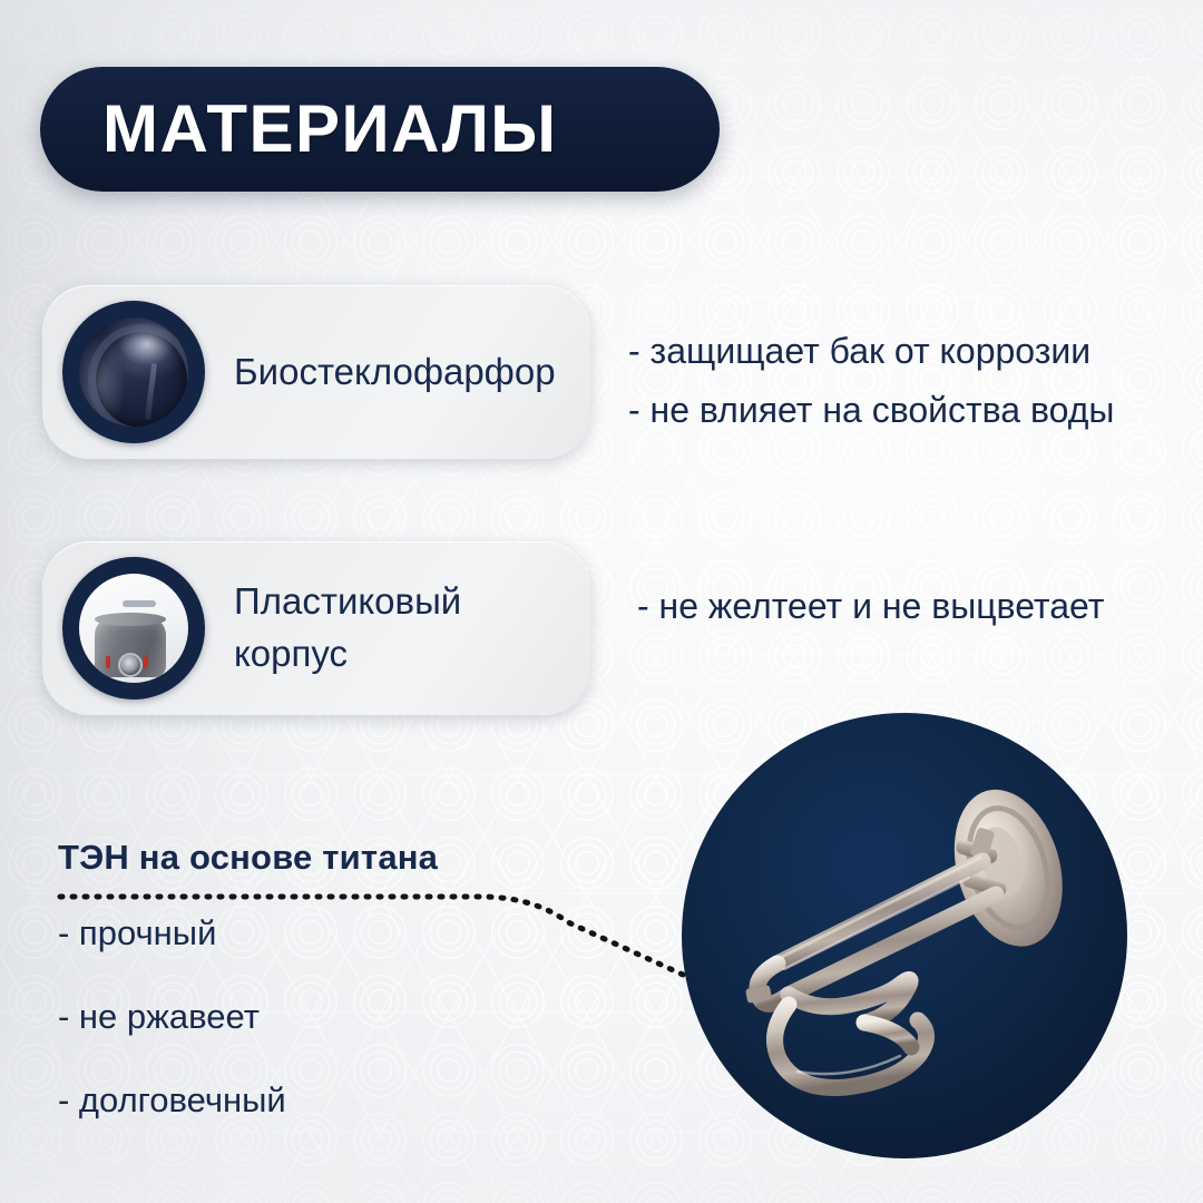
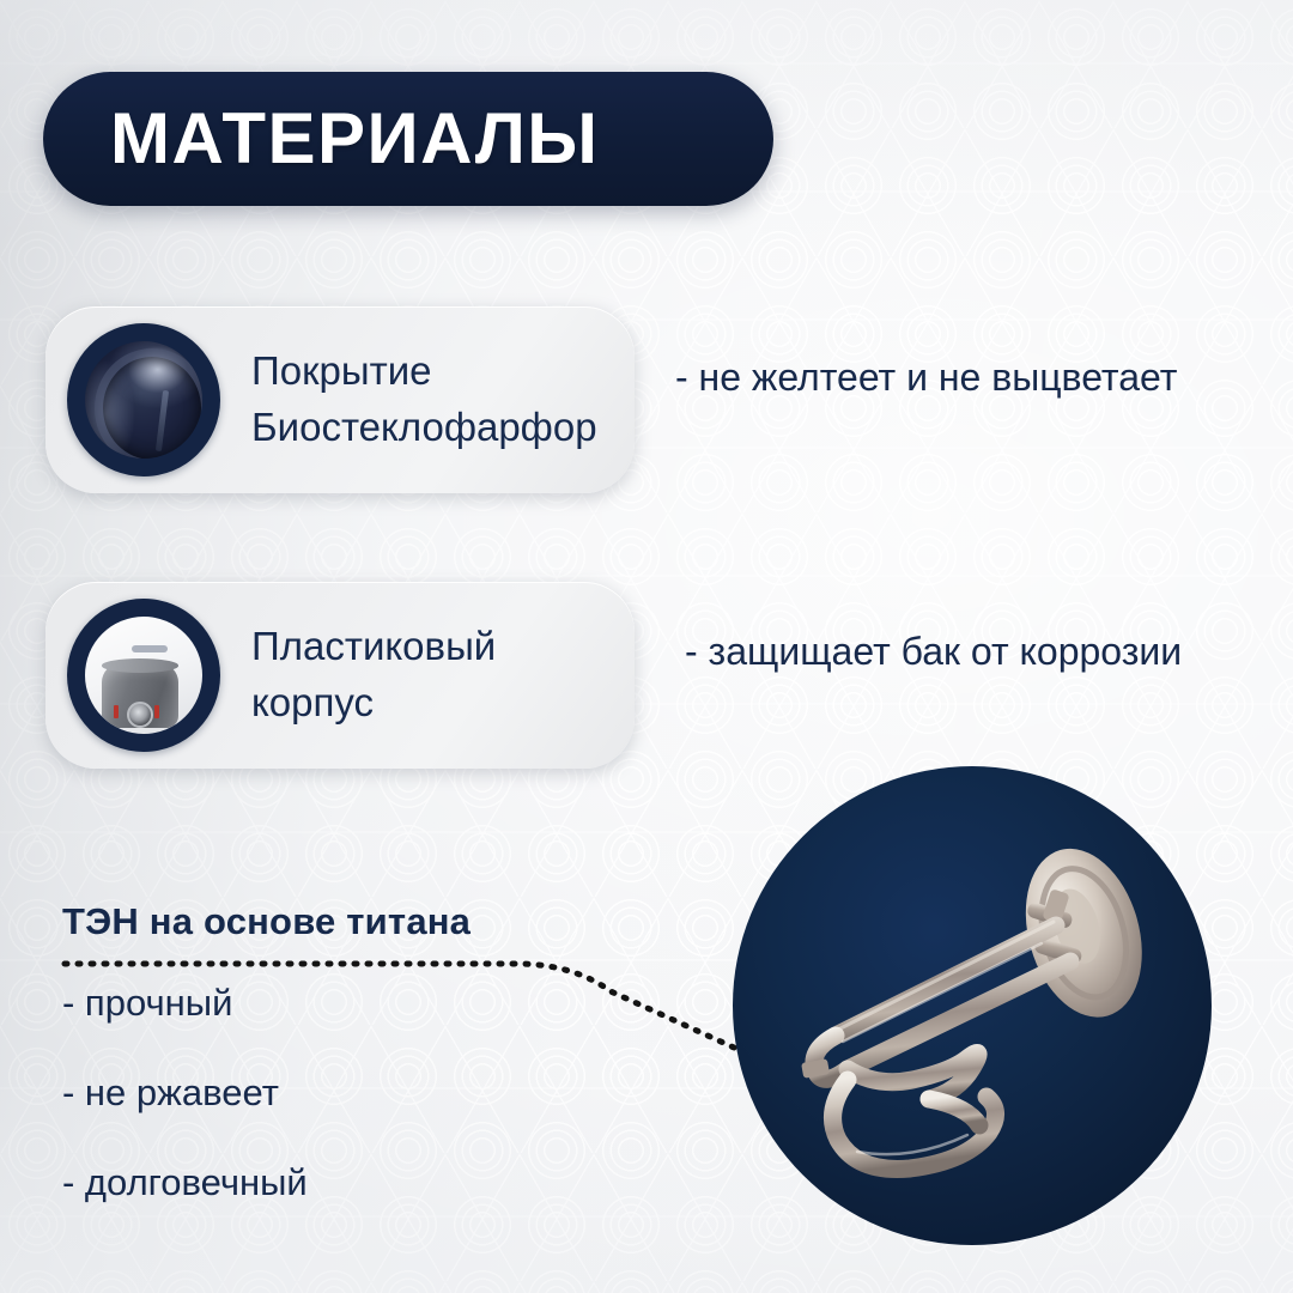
  МАТЕРИАЛЫ
+ Покрытие
  Биостеклофарфор
- - защищает бак от коррозии
+ - не желтеет и не выцветает
- - не влияет на свойства воды
  Пластиковый
  корпус
- - не желтеет и не выцветает
+ - защищает бак от коррозии
  ТЭН на основе титана
  - прочный
  - не ржавеет
  - долговечный
